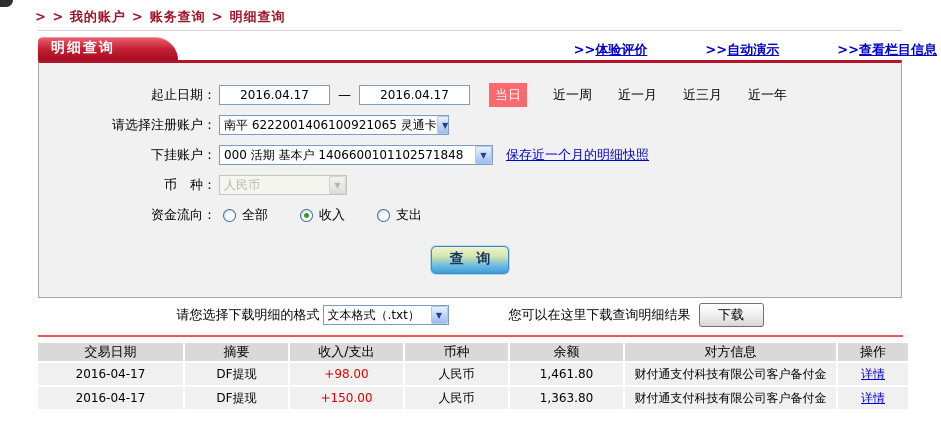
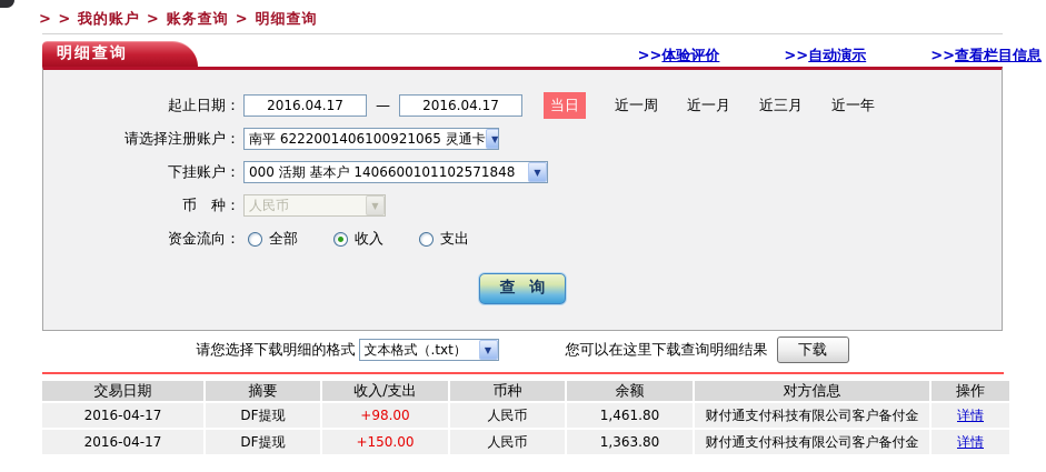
  > > 我的账户 > 账务查询 > 明细查询
  明细查询
  >>体验评价
  >>自动演示
  >>查看栏目信息
  起止日期：
  2016.04.17
  —
  2016.04.17
  当日
  近一周
  近一月
  近三月
  近一年
  请选择注册账户：
  南平 6222001406100921065 灵通卡
  ▼
  下挂账户：
  000 活期 基本户 1406600101102571848
  ▼
- 保存近一个月的明细快照
  币 种：
  人民币
  ▼
  资金流向：
  全部
  收入
  支出
  查 询
  请您选择下载明细的格式
  文本格式（.txt）
  ▼
  您可以在这里下载查询明细结果
  下载
  交易日期	摘要	收入/支出	币种	余额	对方信息	操作
  2016-04-17	DF提现	+98.00	人民币	1,461.80	财付通支付科技有限公司客户备付金	详情
  2016-04-17	DF提现	+150.00	人民币	1,363.80	财付通支付科技有限公司客户备付金	详情
